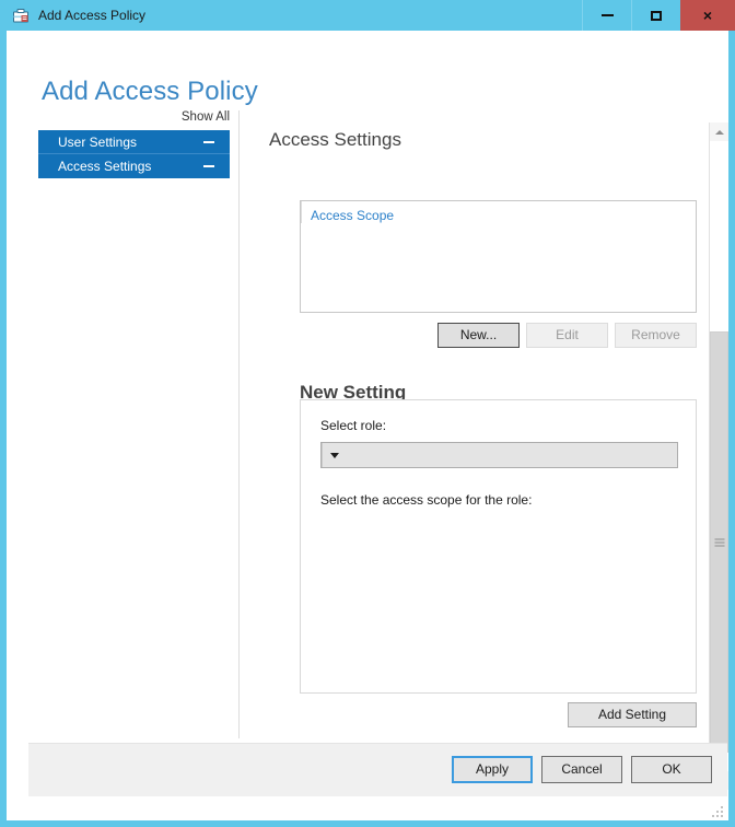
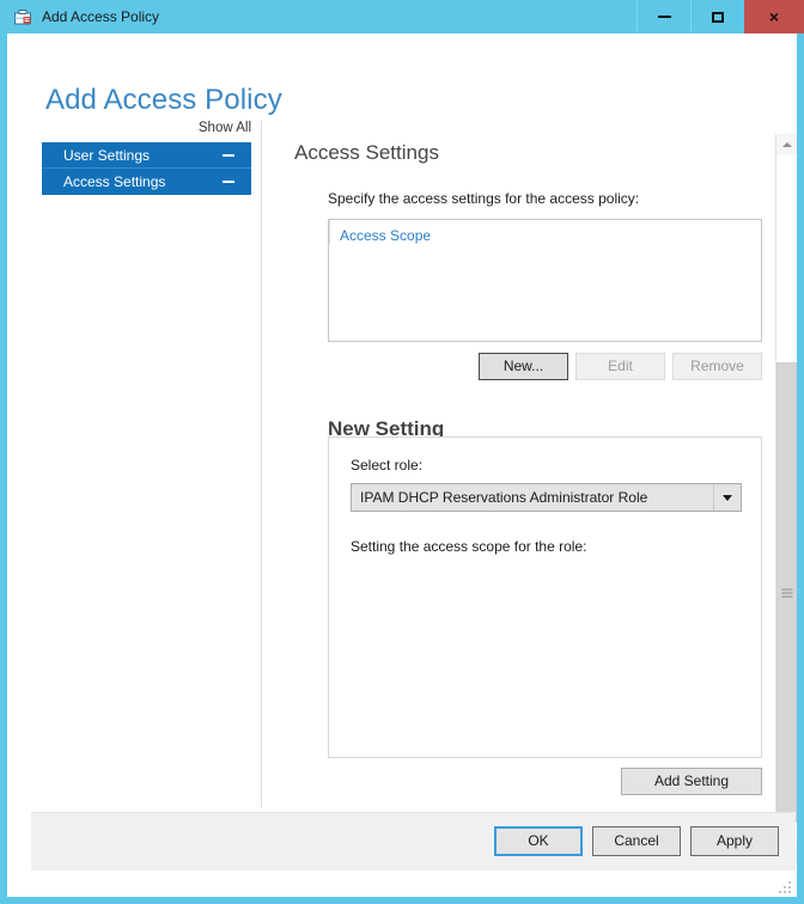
  Add Access Policy
  ×
  Add Access Policy
  Show All
  User Settings
  Access Settings
  Access Settings
+ Specify the access settings for the access policy:
  Access Scope
  New...
  Edit
  Remove
  New Setting
  Select role:
+ IPAM DHCP Reservations Administrator Role
- Select the access scope for the role:
+ Setting the access scope for the role:
  Add Setting
- Apply
+ OK
  Cancel
- OK
+ Apply
